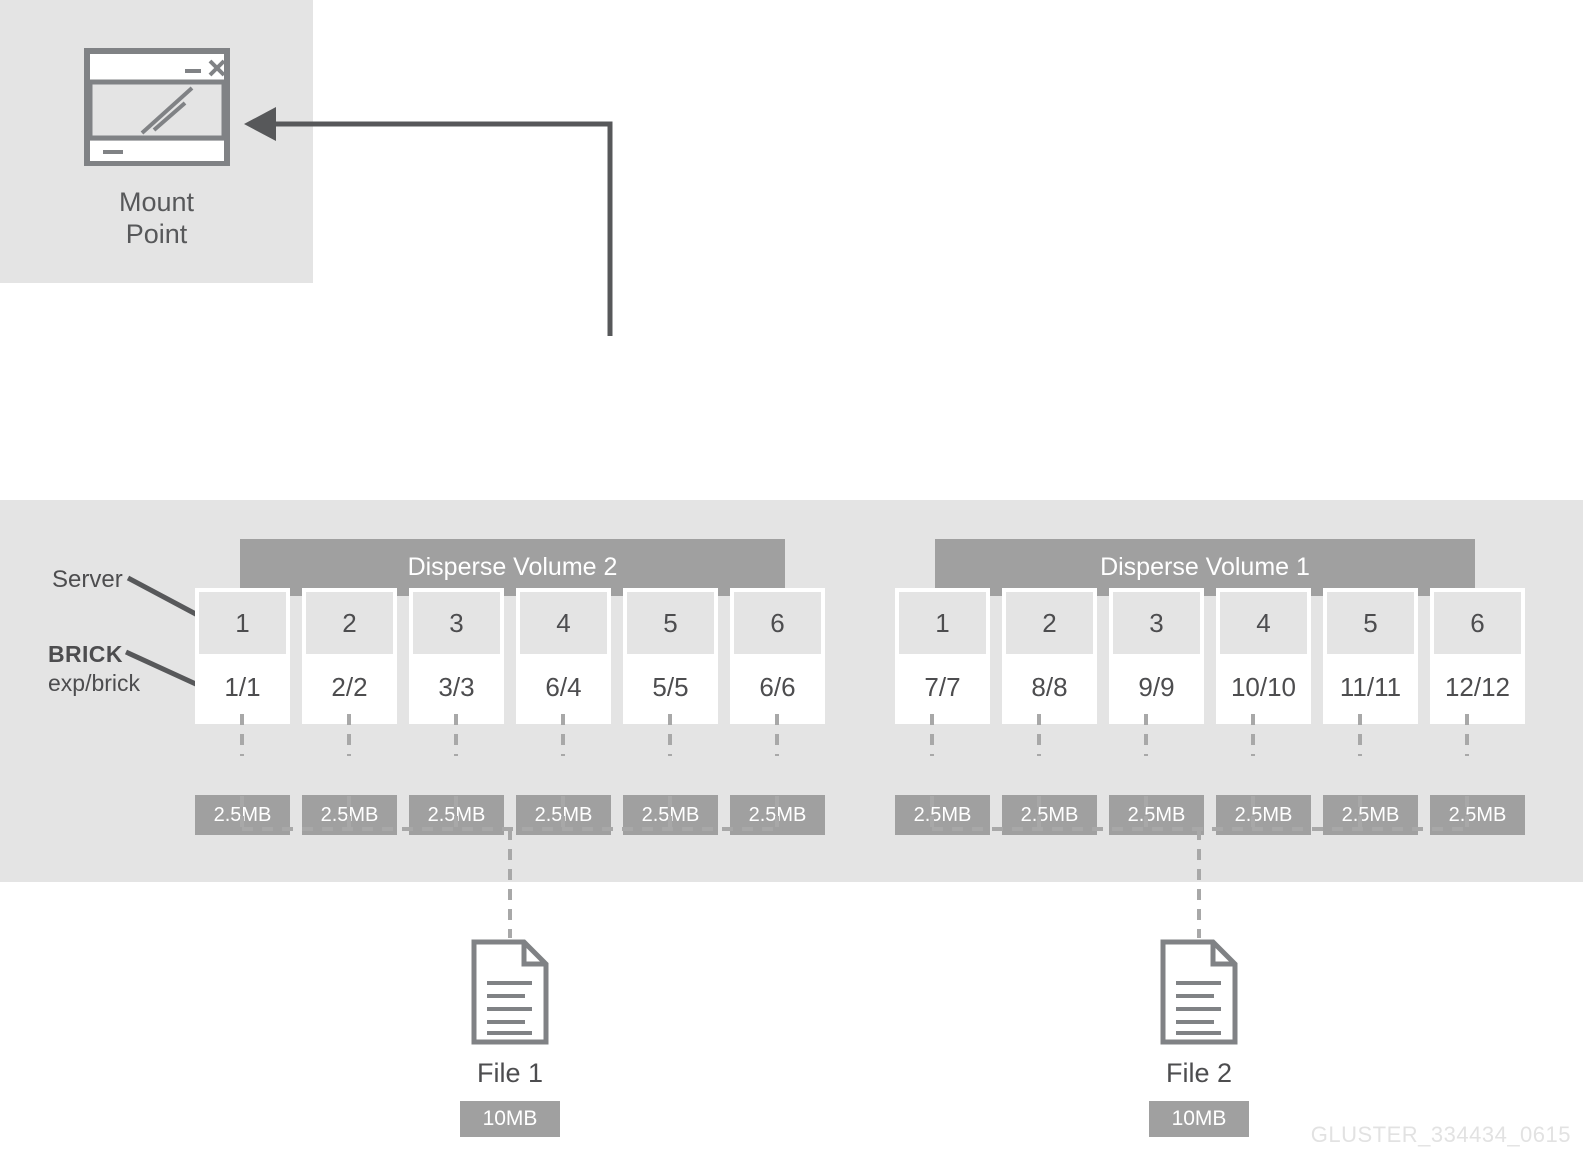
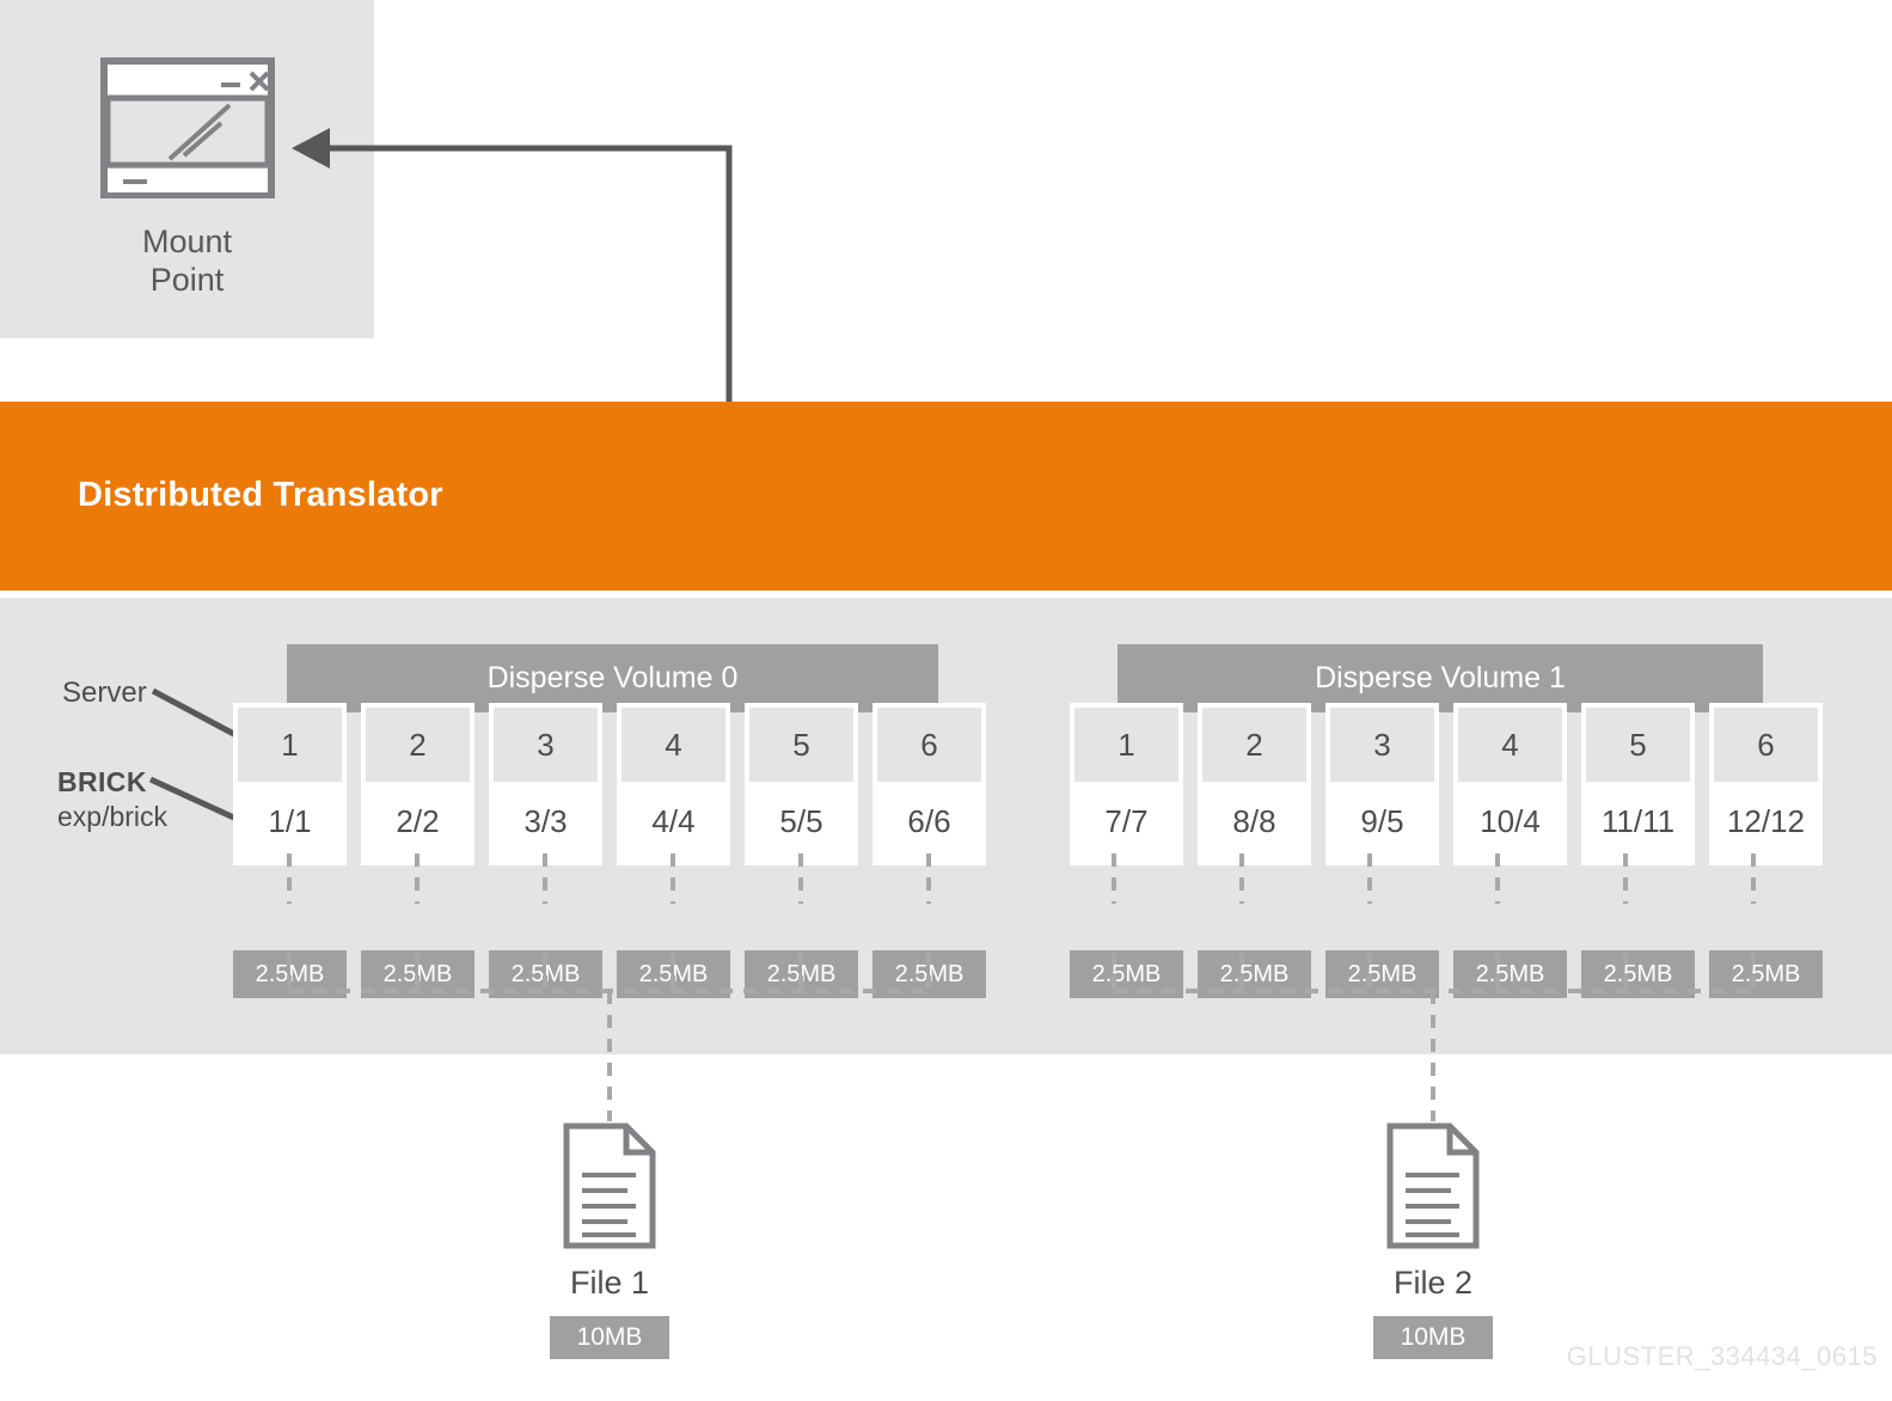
  Mount
  Point
+ Distributed Translator
  Server
  BRICK
  exp/brick
- Disperse Volume 2
+ Disperse Volume 0
  1
  1/1
  2
  2/2
  3
  3/3
  4
- 6/4
+ 4/4
  5
  5/5
  6
  6/6
  2.5MB
  2.5MB
  2.5MB
  2.5MB
  2.5MB
  2.5MB
  Disperse Volume 1
  1
  7/7
  2
  8/8
  3
- 9/9
+ 9/5
  4
- 10/10
+ 10/4
  5
  11/11
  6
  12/12
  2.5MB
  2.5MB
  2.5MB
  2.5MB
  2.5MB
  2.5MB
  File 1
  10MB
  File 2
  10MB
  GLUSTER_334434_0615
